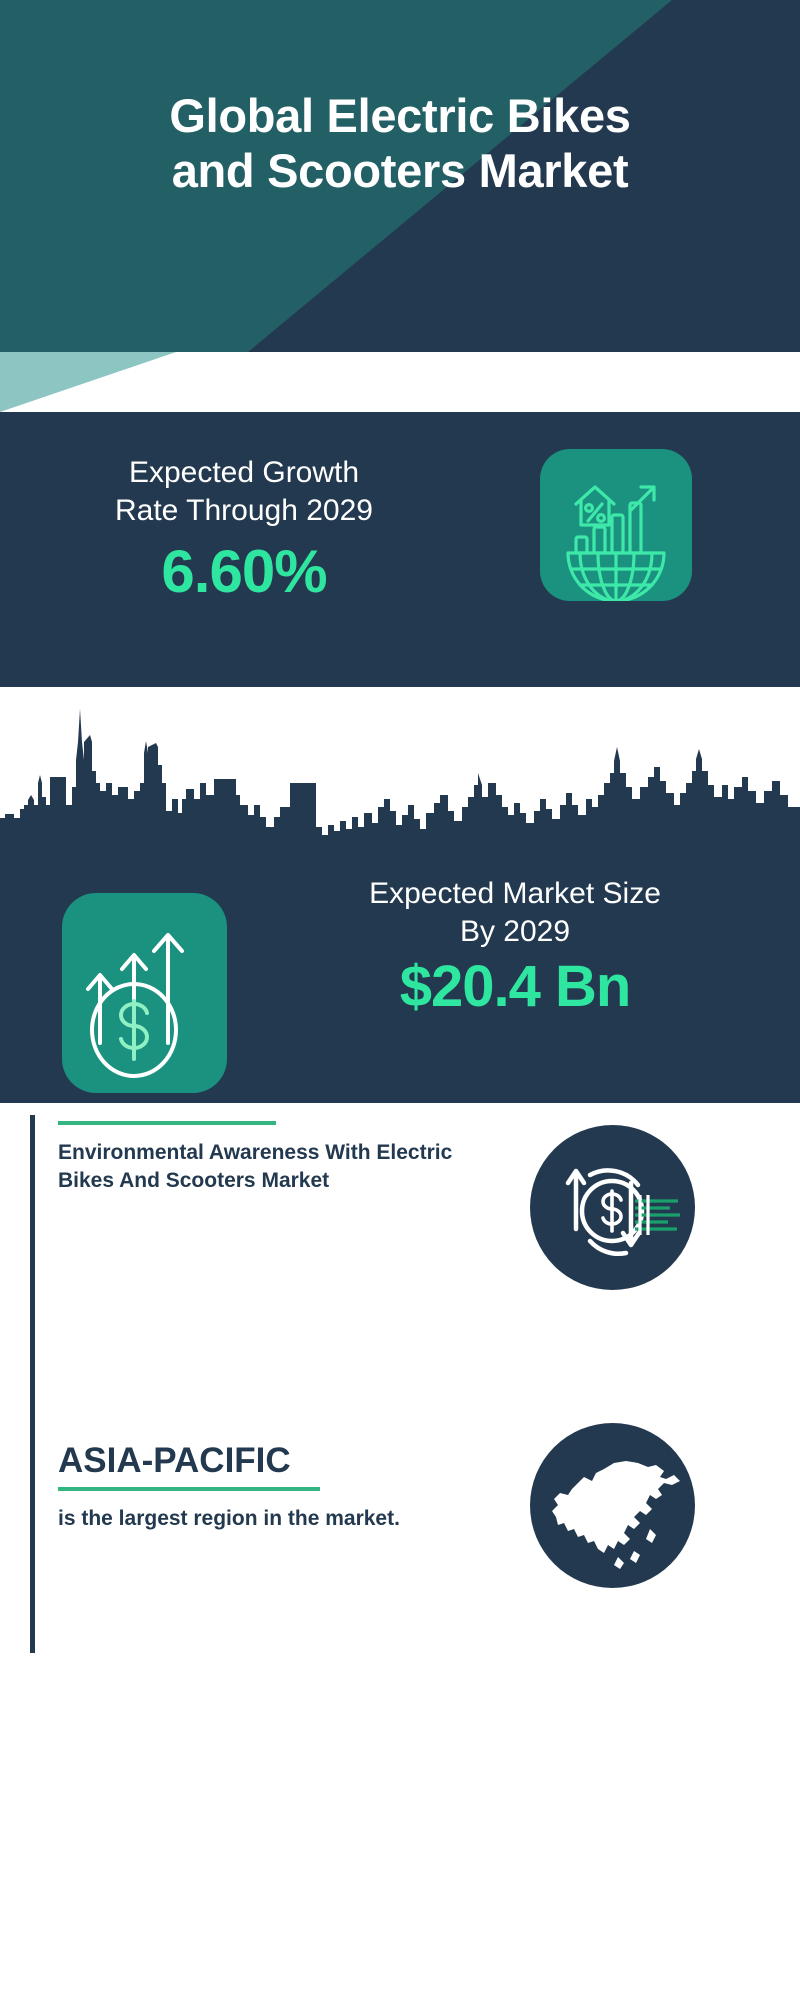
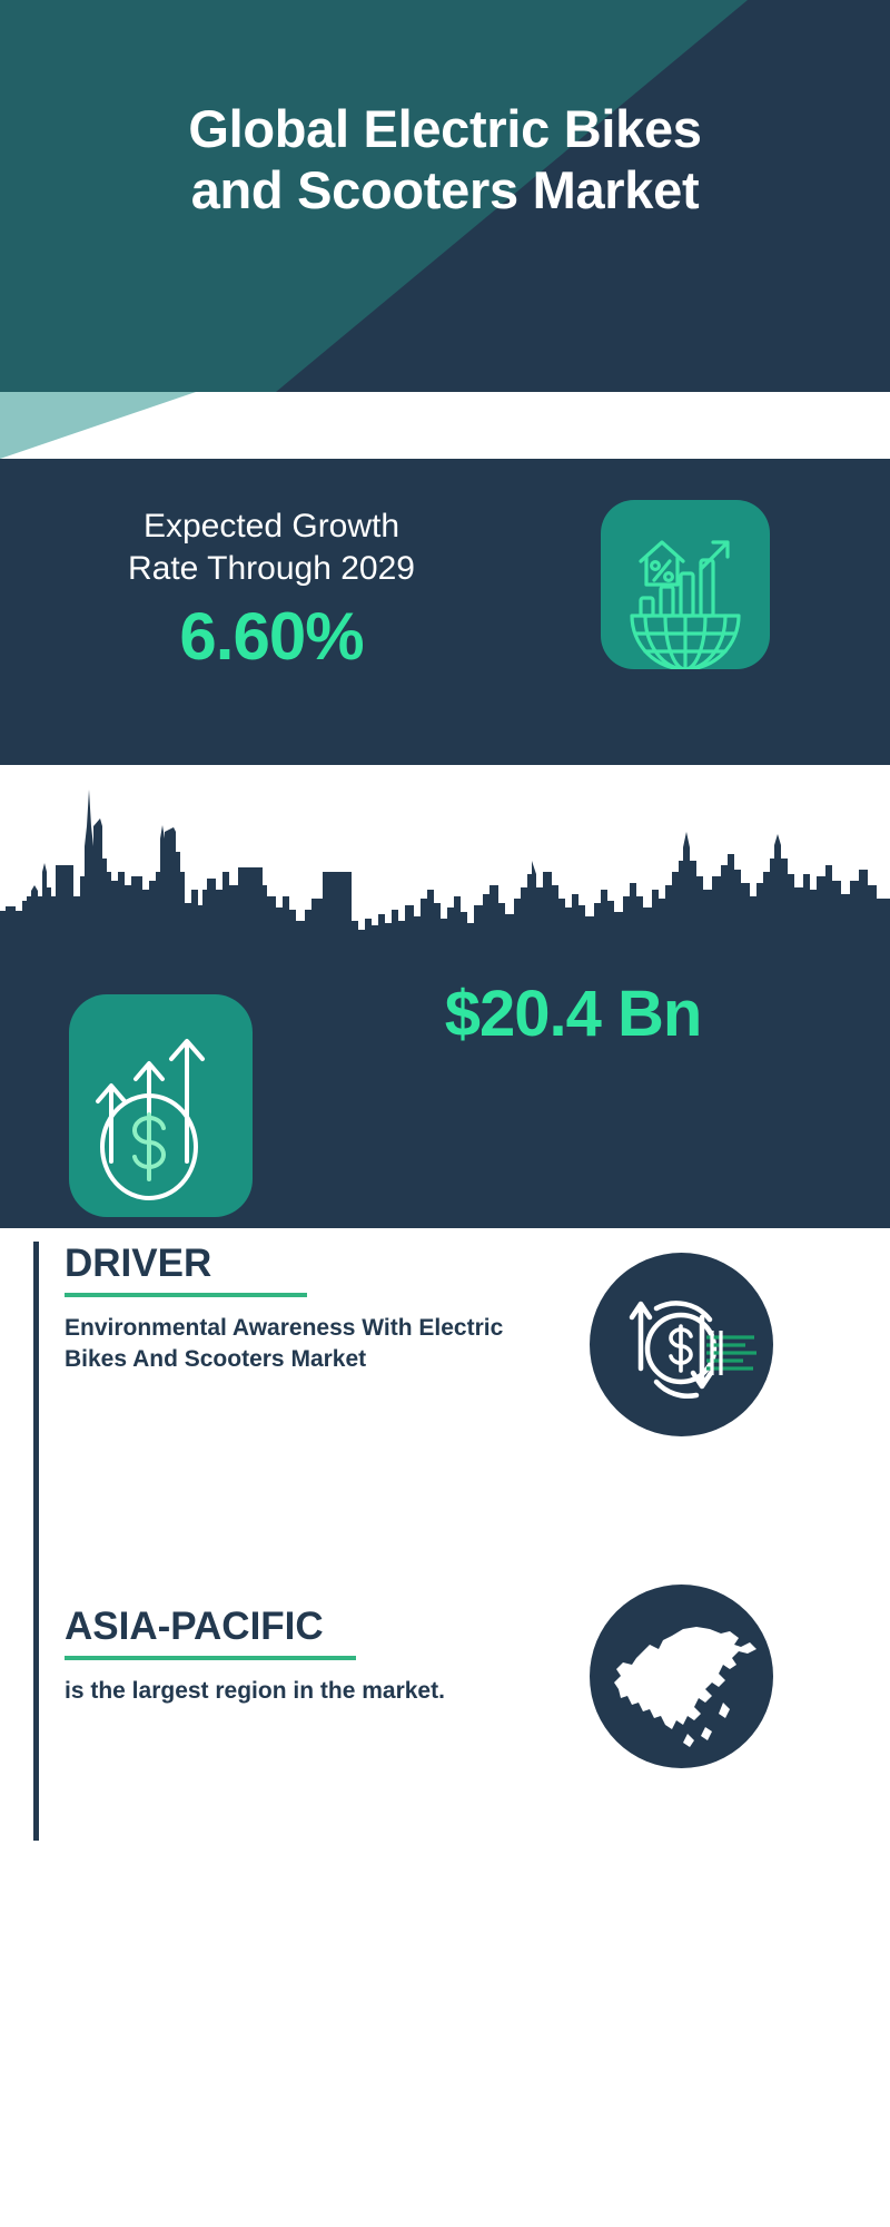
  Global Electric Bikes
  and Scooters Market
  Expected Growth
  Rate Through 2029
  6.60%
- Expected Market Size
- By 2029
  $20.4 Bn
+ DRIVER
  Environmental Awareness With Electric Bikes And Scooters Market
  ASIA-PACIFIC
  is the largest region in the market.
